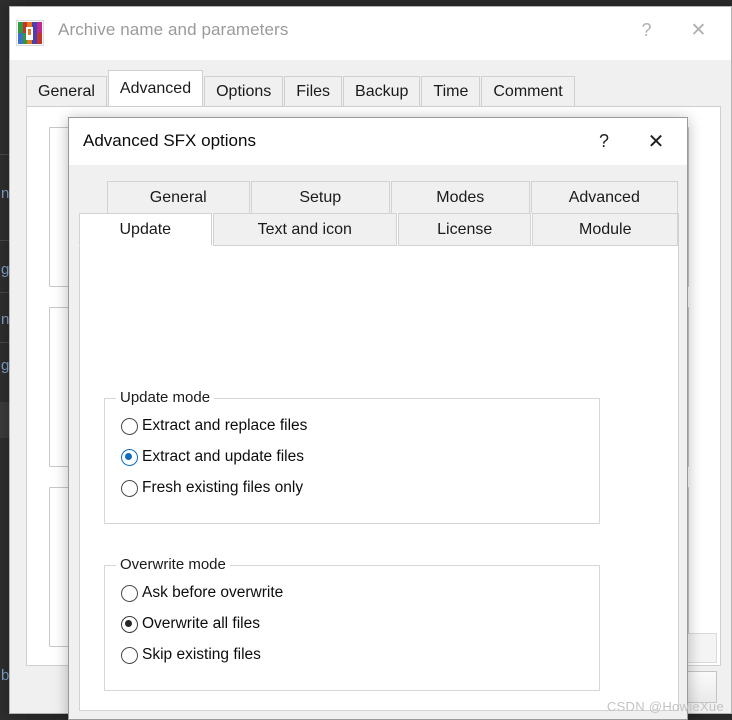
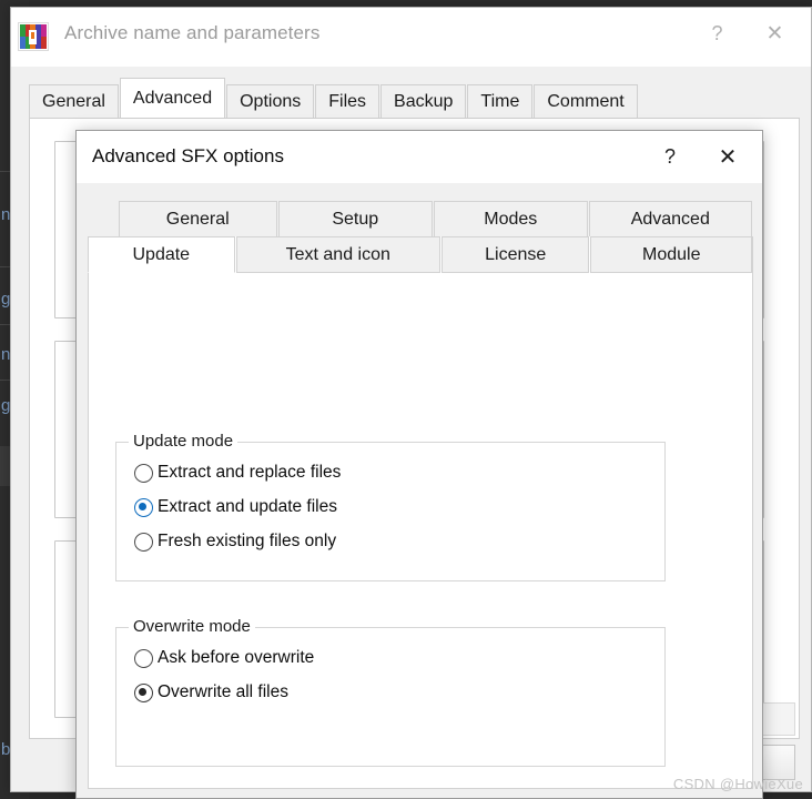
  n
  g
  n
  g
  b
  Archive name and parameters
  ?
  ✕
  General
  Advanced
  Options
  Files
  Backup
  Time
  Comment
  Advanced SFX options
  ?
  ✕
  General
  Setup
  Modes
  Advanced
  Update
  Text and icon
  License
  Module
  Update mode
  Extract and replace files
  Extract and update files
  Fresh existing files only
  Overwrite mode
  Ask before overwrite
  Overwrite all files
- Skip existing files
  CSDN @HowieXue
